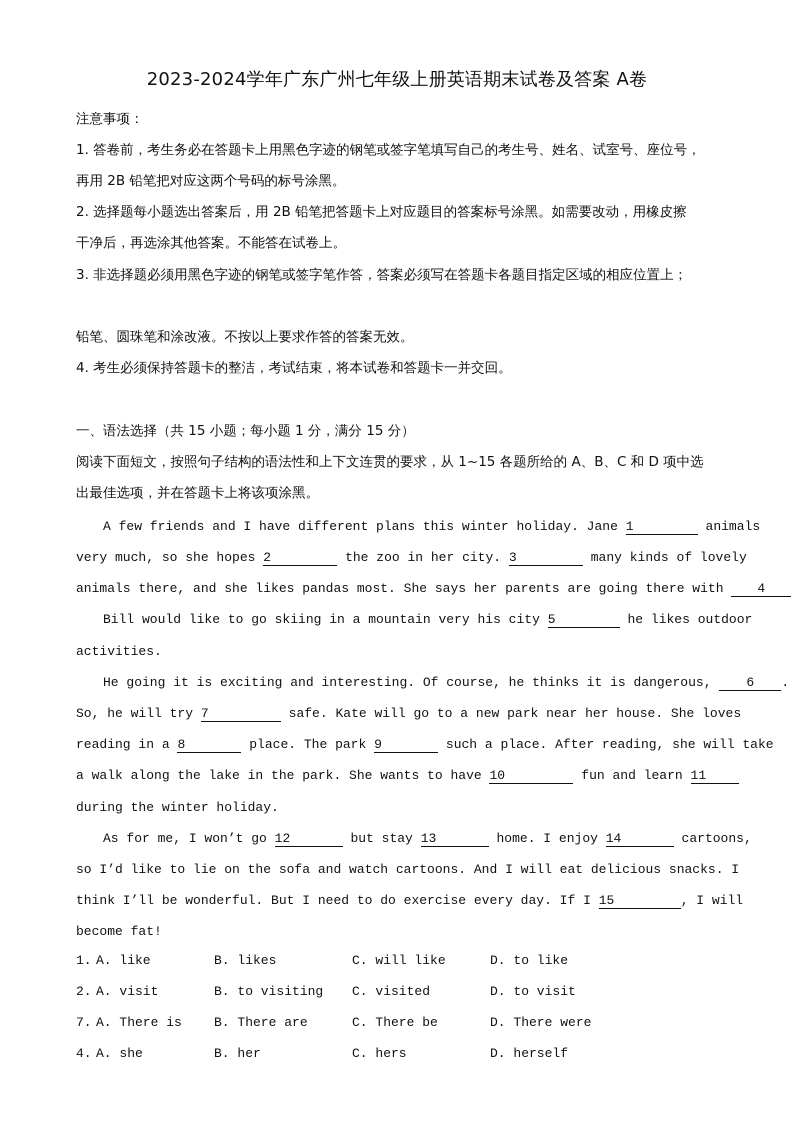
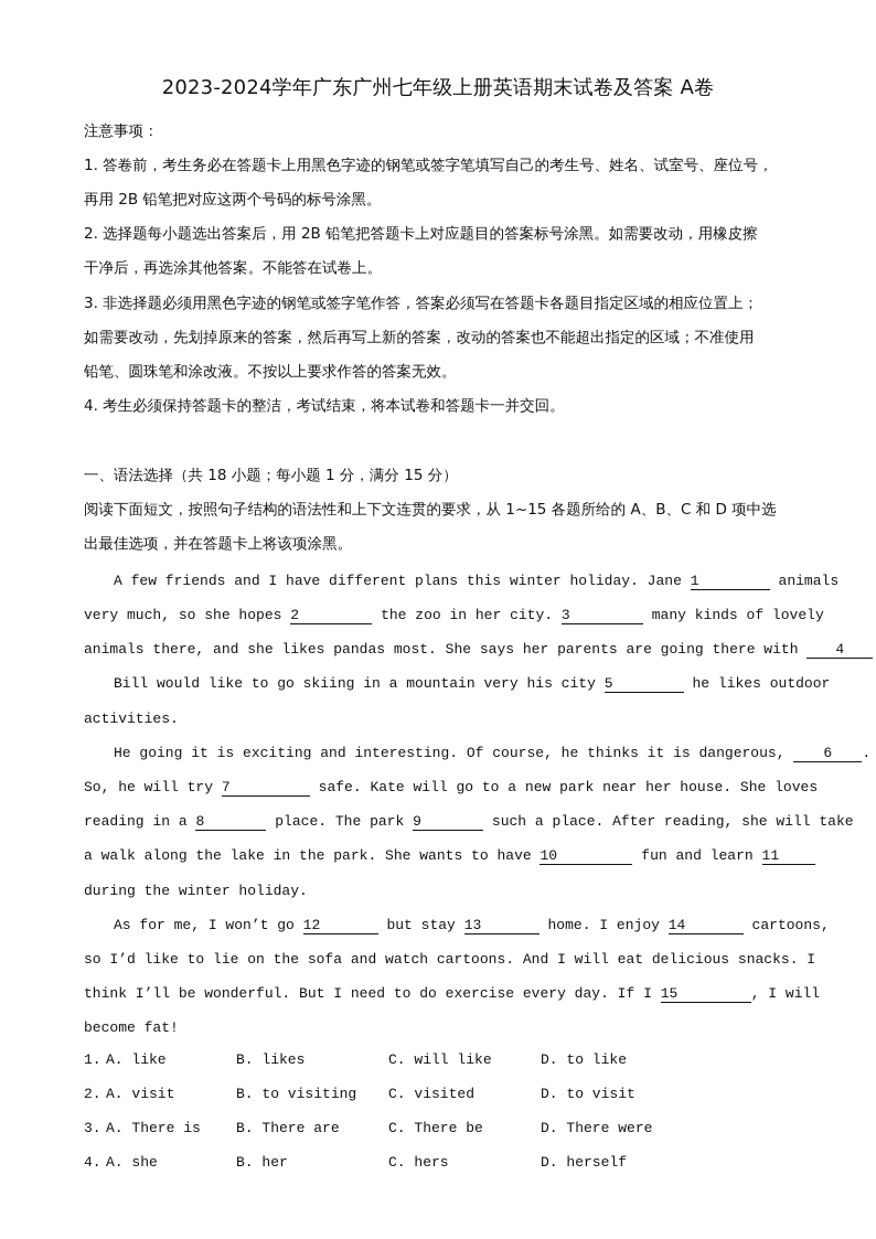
  2023-2024学年广东广州七年级上册英语期末试卷及答案 A卷
  注意事项：
  1. 答卷前，考生务必在答题卡上用黑色字迹的钢笔或签字笔填写自己的考生号、姓名、试室号、座位号，
  再用 2B 铅笔把对应这两个号码的标号涂黑。
  2. 选择题每小题选出答案后，用 2B 铅笔把答题卡上对应题目的答案标号涂黑。如需要改动，用橡皮擦
  干净后，再选涂其他答案。不能答在试卷上。
  3. 非选择题必须用黑色字迹的钢笔或签字笔作答，答案必须写在答题卡各题目指定区域的相应位置上；
+ 如需要改动，先划掉原来的答案，然后再写上新的答案，改动的答案也不能超出指定的区域；不准使用
  铅笔、圆珠笔和涂改液。不按以上要求作答的答案无效。
  4. 考生必须保持答题卡的整洁，考试结束，将本试卷和答题卡一并交回。
- 一、语法选择（共 15 小题；每小题 1 分，满分 15 分）
+ 一、语法选择（共 18 小题；每小题 1 分，满分 15 分）
  阅读下面短文，按照句子结构的语法性和上下文连贯的要求，从 1~15 各题所给的 A、B、C 和 D 项中选
  出最佳选项，并在答题卡上将该项涂黑。
  A few friends and I have different plans this winter holiday. Jane 1 animals
  very much, so she hopes 2 the zoo in her city. 3 many kinds of lovely
  animals there, and she likes pandas most. She says her parents are going there with 4
  Bill would like to go skiing in a mountain very his city 5 he likes outdoor
  activities.
  He going it is exciting and interesting. Of course, he thinks it is dangerous, 6 .
  So, he will try 7 safe. Kate will go to a new park near her house. She loves
  reading in a 8 place. The park 9 such a place. After reading, she will take
  a walk along the lake in the park. She wants to have 10 fun and learn 11
  during the winter holiday.
  As for me, I won’t go 12 but stay 13 home. I enjoy 14 cartoons,
  so I’d like to lie on the sofa and watch cartoons. And I will eat delicious snacks. I
  think I’ll be wonderful. But I need to do exercise every day. If I 15 , I will
  become fat!
  1.
  A. like
  B. likes
  C. will like
  D. to like
  2.
  A. visit
  B. to visiting
  C. visited
  D. to visit
- 7.
+ 3.
  A. There is
  B. There are
  C. There be
  D. There were
  4.
  A. she
  B. her
  C. hers
  D. herself
